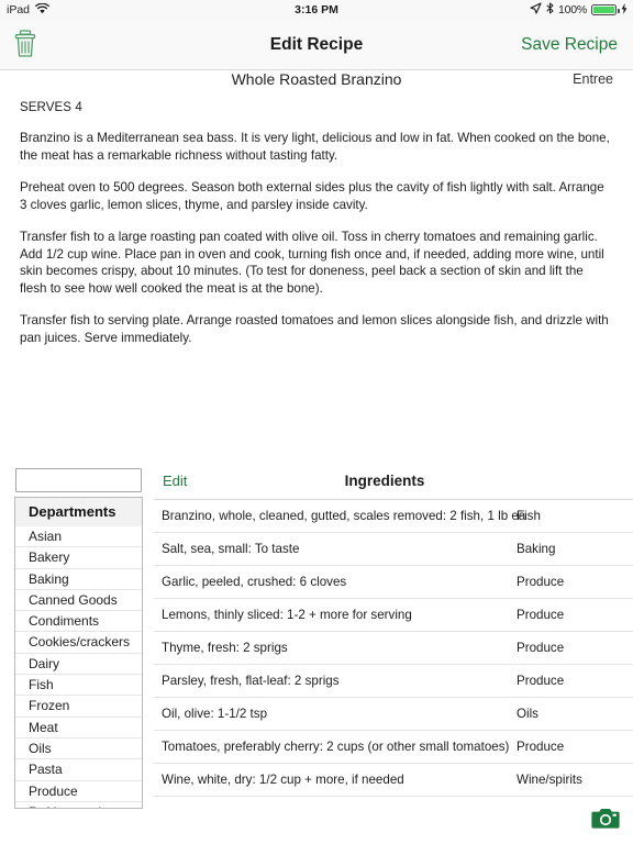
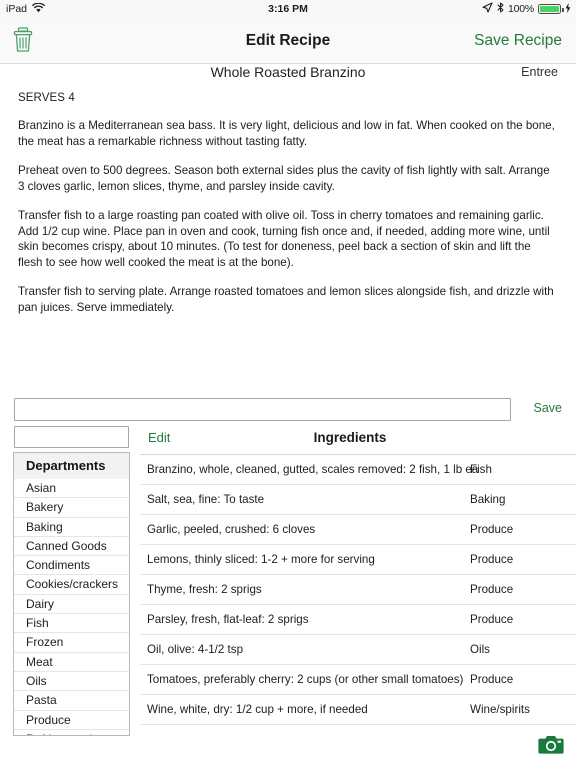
  iPad
  3:16 PM
  100%
  Edit Recipe
  Save Recipe
  Whole Roasted Branzino
  Entree
  SERVES 4
  Branzino is a Mediterranean sea bass. It is very light, delicious and low in fat. When cooked on the bone, the meat has a remarkable richness without tasting fatty.
  Preheat oven to 500 degrees. Season both external sides plus the cavity of fish lightly with salt. Arrange 3 cloves garlic, lemon slices, thyme, and parsley inside cavity.
  Transfer fish to a large roasting pan coated with olive oil. Toss in cherry tomatoes and remaining garlic. Add 1/2 cup wine. Place pan in oven and cook, turning fish once and, if needed, adding more wine, until skin becomes crispy, about 10 minutes. (To test for doneness, peel back a section of skin and lift the flesh to see how well cooked the meat is at the bone).
  Transfer fish to serving plate. Arrange roasted tomatoes and lemon slices alongside fish, and drizzle with pan juices. Serve immediately.
+ Save
  Edit
  Ingredients
  Departments
  Asian
  Bakery
  Baking
  Canned Goods
  Condiments
  Cookies/crackers
  Dairy
  Fish
  Frozen
  Meat
  Oils
  Pasta
  Produce
  Branzino, whole, cleaned, gutted, scales removed: 2 fish, 1 lb ea
  Fish
- Salt, sea, small: To taste
+ Salt, sea, fine: To taste
  Baking
  Garlic, peeled, crushed: 6 cloves
  Produce
  Lemons, thinly sliced: 1-2 + more for serving
  Produce
  Thyme, fresh: 2 sprigs
  Produce
  Parsley, fresh, flat-leaf: 2 sprigs
  Produce
- Oil, olive: 1-1/2 tsp
+ Oil, olive: 4-1/2 tsp
  Oils
  Tomatoes, preferably cherry: 2 cups (or other small tomatoes)
  Produce
  Wine, white, dry: 1/2 cup + more, if needed
  Wine/spirits
